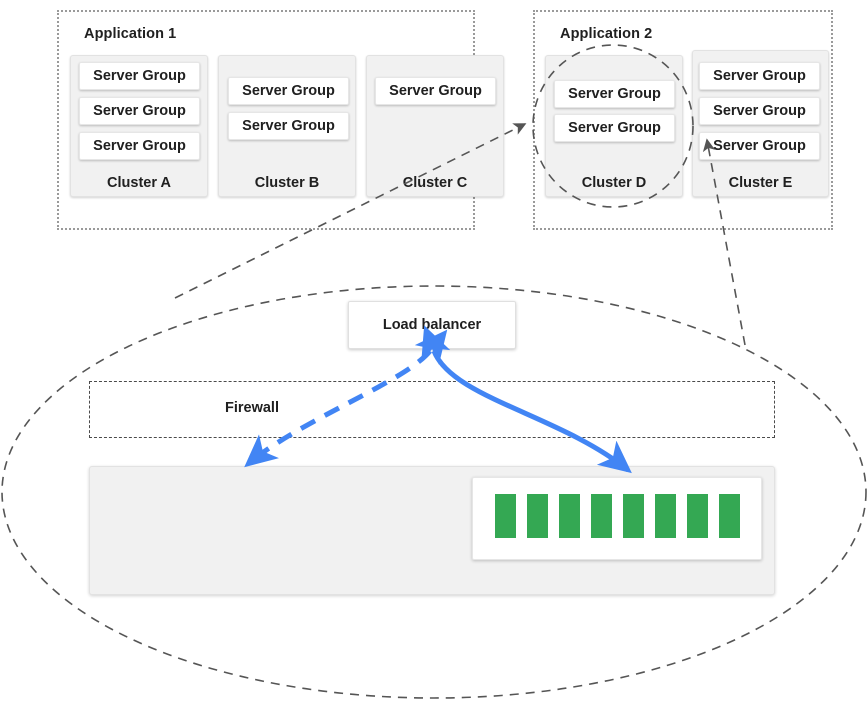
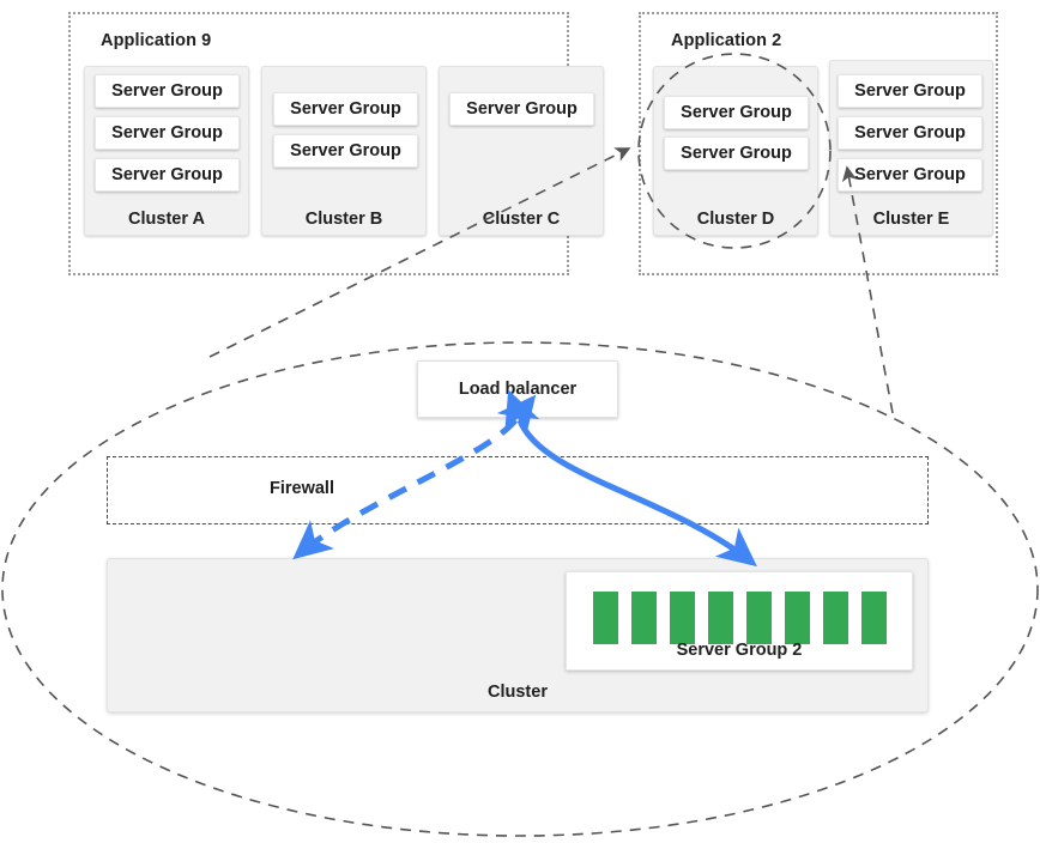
- Application 1
+ Application 9
  Server Group
  Server Group
  Server Group
  Cluster A
  Server Group
  Server Group
  Cluster B
  Server Group
  luster C
  Application 2
  Server Group
  Server Group
  Cluster D
  Server Group
  Server Group
  Server Group
  Cluster E
  Load balancer
  Firewall
+ Cluster
+ Server Group 2
